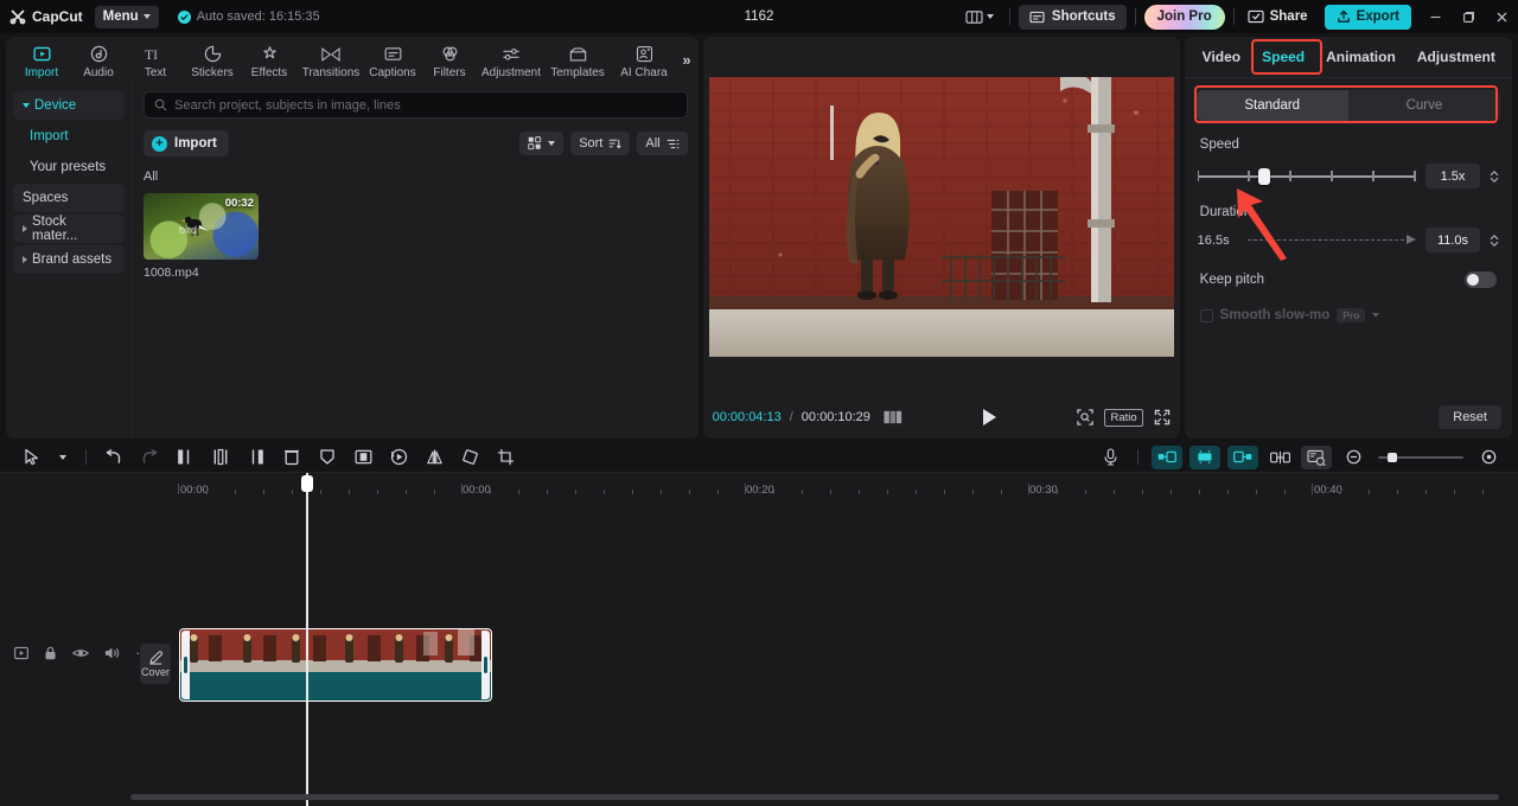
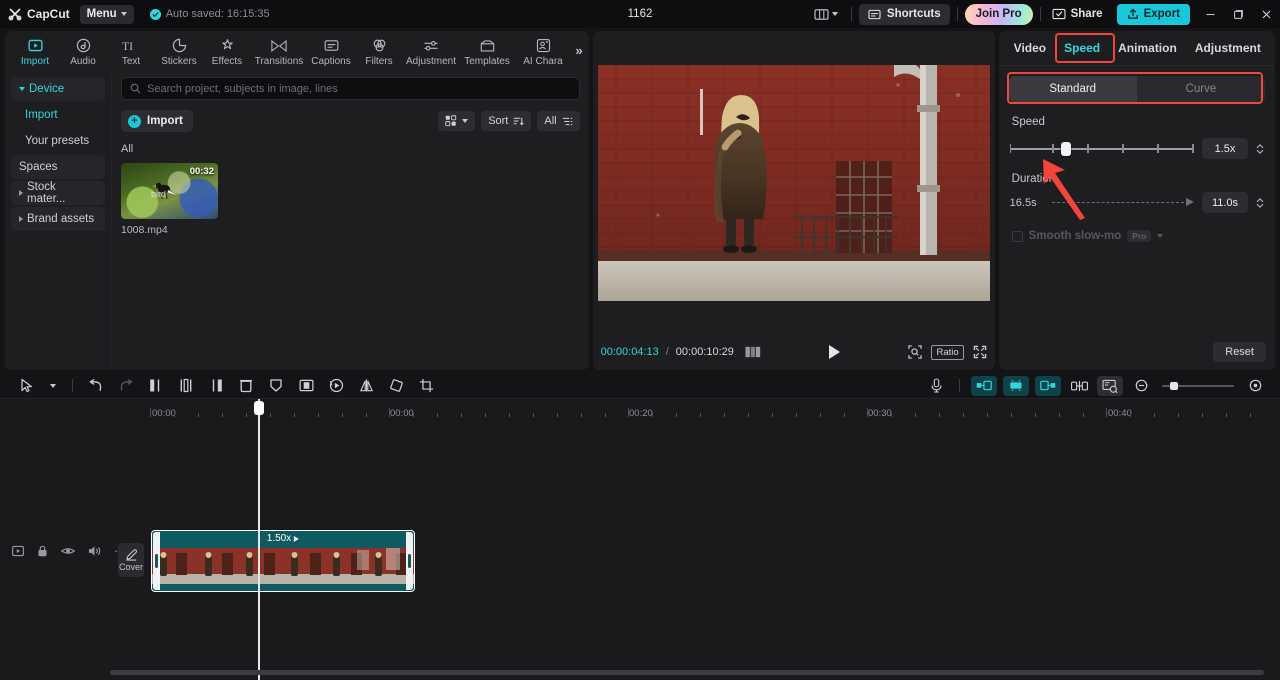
  CapCut
  Menu
  Auto saved: 16:15:35
  1162
  Shortcuts
  Join Pro
  Share
  Export
  Import
  Audio
  TI
  Text
  Stickers
  Effects
  Transitions
  Captions
  Filters
  Adjustment
  Templates
  AI Chara
  »
  Device
  Import
  Your presets
  Spaces
  Stock mater...
  Brand assets
  Search project, subjects in image, lines
  +
  Import
  Sort
  All
  All
  bird
  00:32
  1008.mp4
  00:00:04:13
  /
  00:00:10:29
  Ratio
  Video
  Speed
  Animation
  Adjustment
  Standard
  Curve
  Speed
  1.5x
  Durati
  16.5s
  11.0s
- Keep pitch
  Smooth slow-mo
  Pro
  Reset
  00:0
  00:00
  00:20
  00:30
  00:4
  Cover
+ 1.50x
